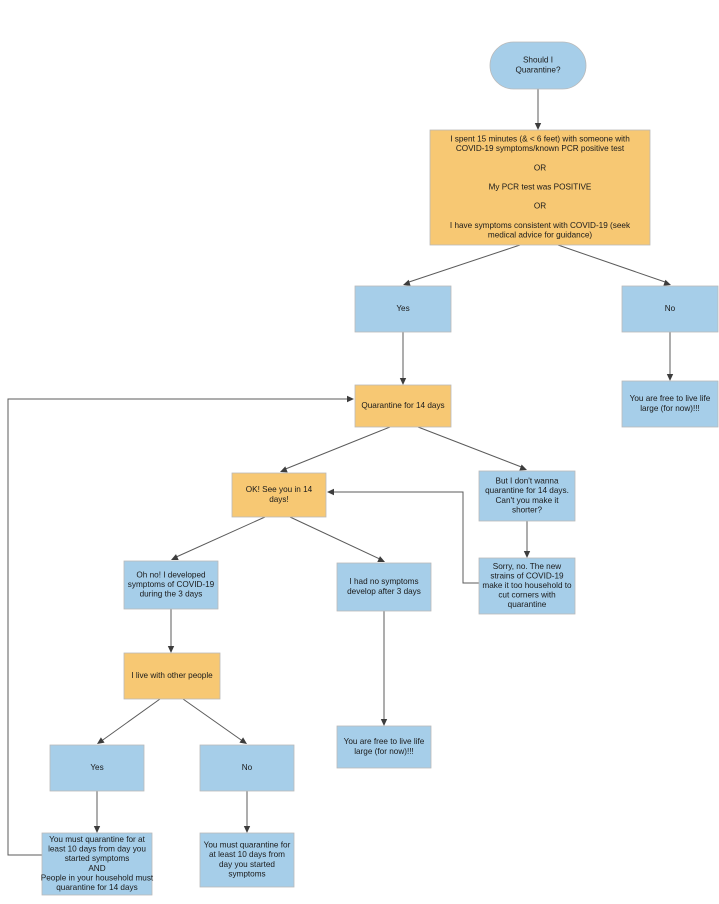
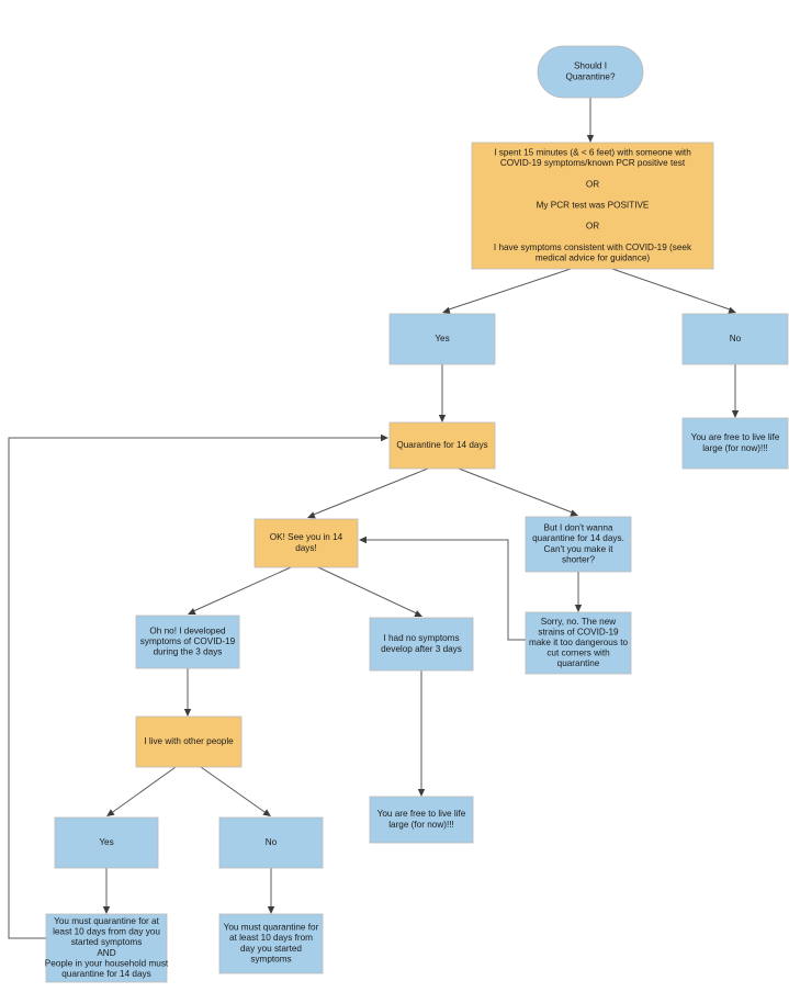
  Should I Quarantine?
  I spent 15 minutes (& < 6 feet) with someone with COVID-19 symptoms/known PCR positive test OR My PCR test was POSITIVE OR I have symptoms consistent with COVID-19 (seek medical advice for guidance)
  Yes
  No
  You are free to live life large (for now)!!!
  Quarantine for 14 days
  OK! See you in 14 days!
  But I don't wanna quarantine for 14 days. Can't you make it shorter?
- Sorry, no. The new strains of COVID-19 make it too household to cut corners with quarantine
+ Sorry, no. The new strains of COVID-19 make it too dangerous to cut corners with quarantine
  Oh no! I developed symptoms of COVID-19 during the 3 days
  I had no symptoms develop after 3 days
  You are free to live life large (for now)!!!
  I live with other people
  Yes
  No
  You must quarantine for at least 10 days from day you started symptoms AND People in your household must quarantine for 14 days
  You must quarantine for at least 10 days from day you started symptoms
